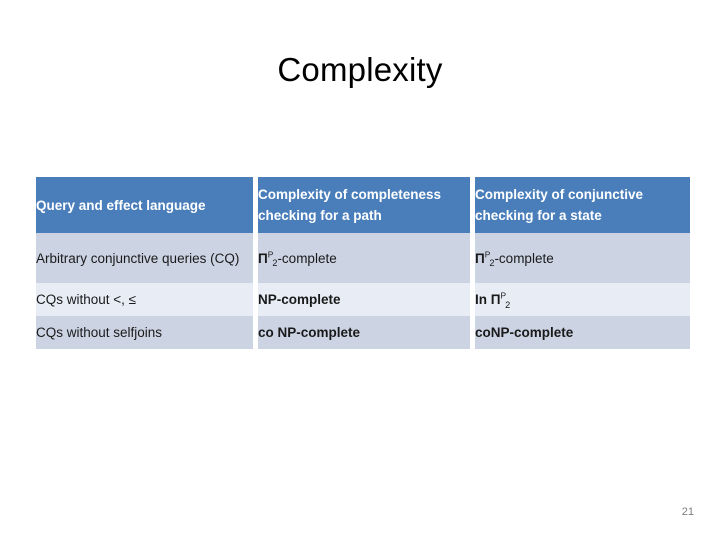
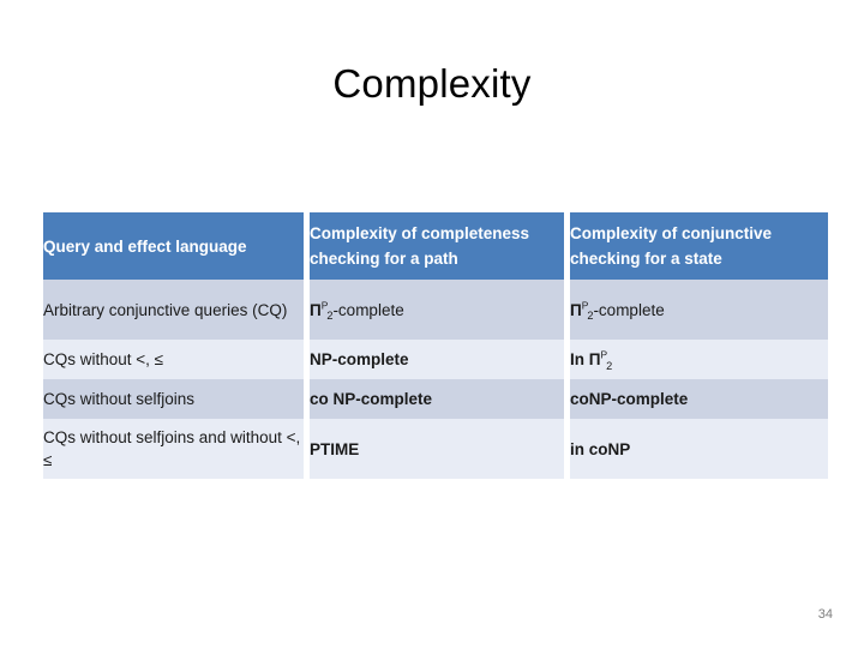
  Complexity
  Query and effect language		Complexity of completeness checking for a path		Complexity of conjunctive checking for a state
  Arbitrary conjunctive queries (CQ)		ΠP2-complete		ΠP2-complete
  CQs without <, ≤		NP-complete		In ΠP2
  CQs without selfjoins		co NP-complete		coNP-complete
+ CQs without selfjoins and without <, ≤		PTIME		in coNP
- 21
+ 34
